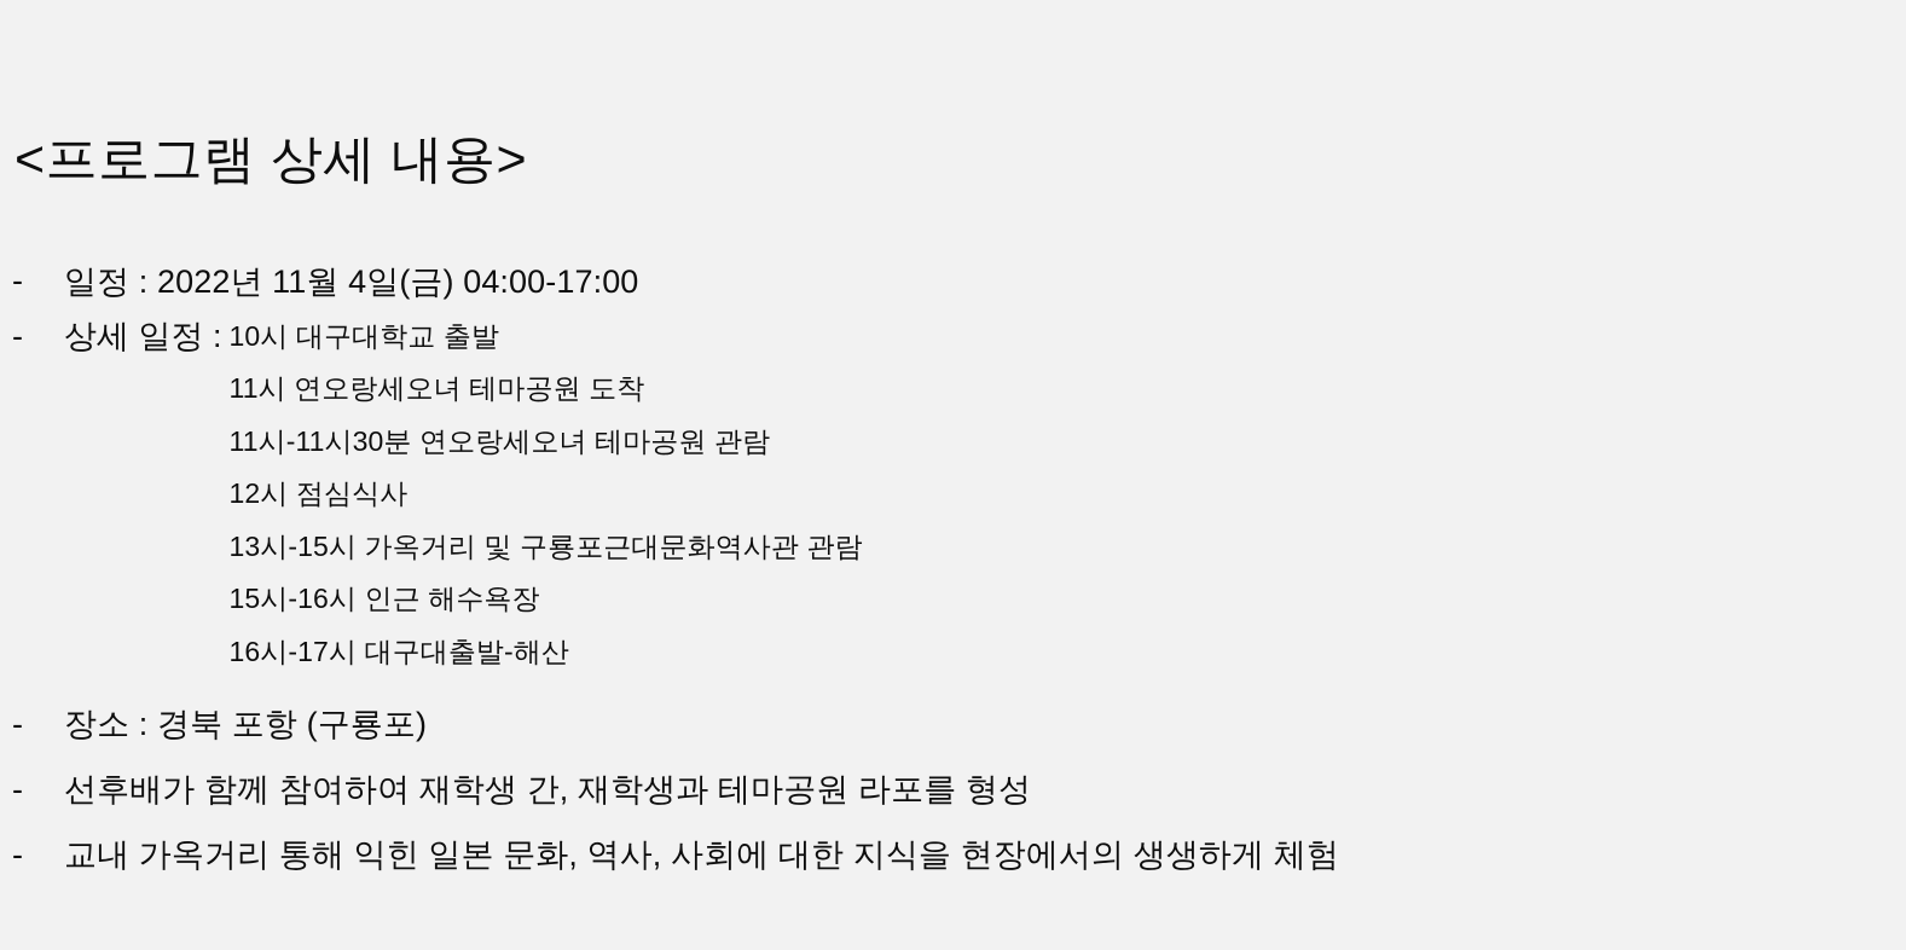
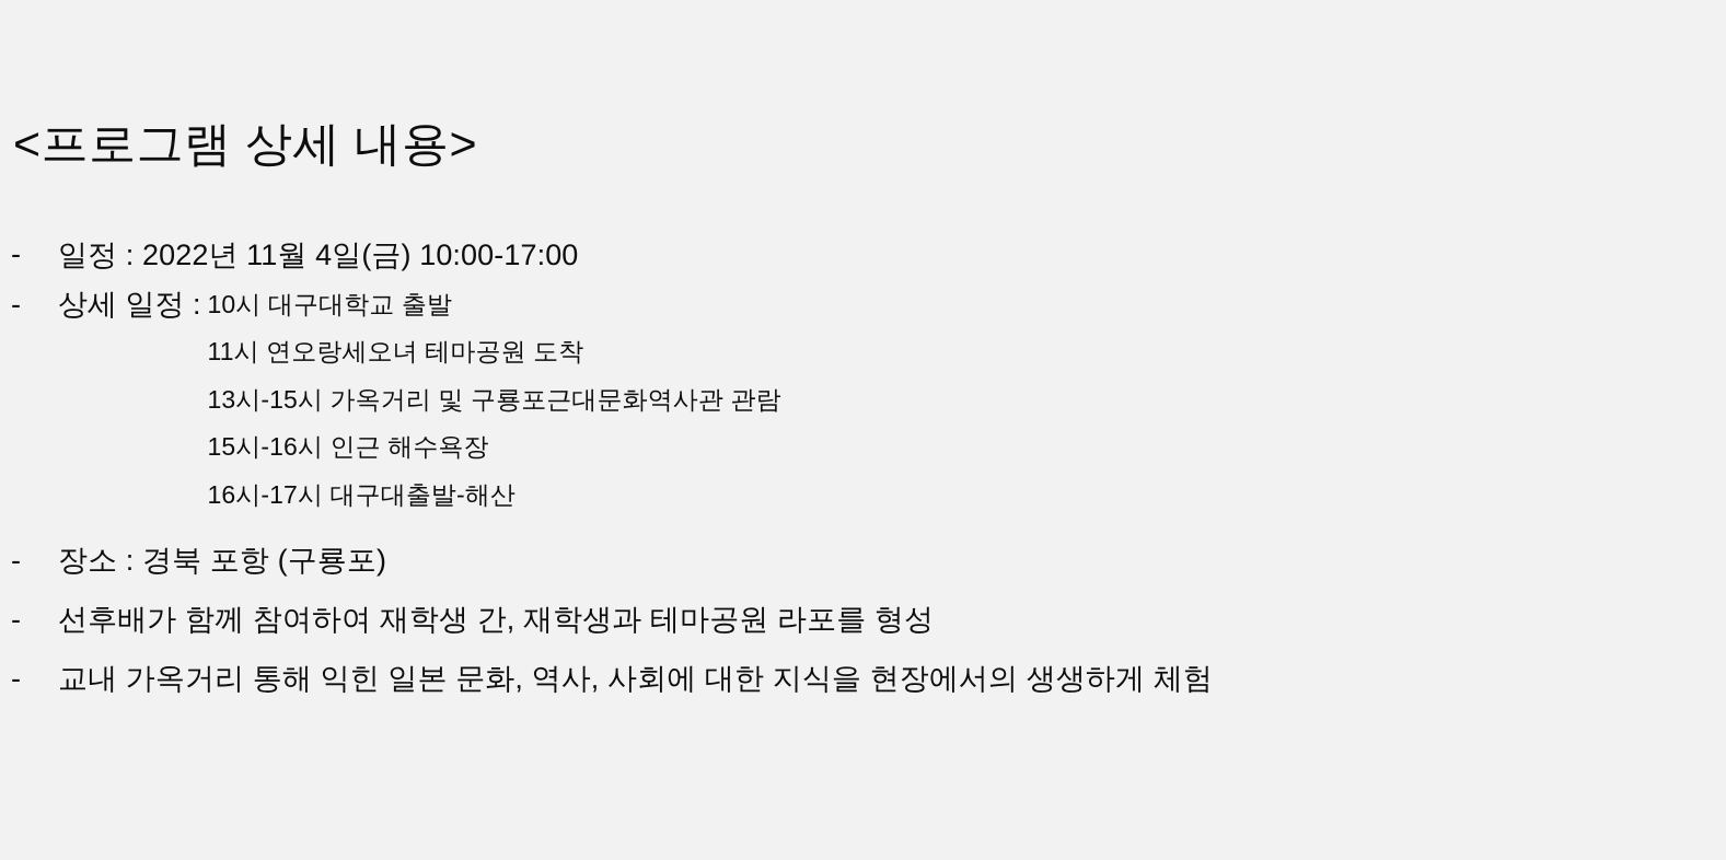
  <프로그램 상세 내용>
  -
- 일정 : 2022년 11월 4일(금) 04:00-17:00
+ 일정 : 2022년 11월 4일(금) 10:00-17:00
  -
  상세 일정 :
  10시 대구대학교 출발
  11시 연오랑세오녀 테마공원 도착
- 11시-11시30분 연오랑세오녀 테마공원 관람
- 12시 점심식사
  13시-15시 가옥거리 및 구룡포근대문화역사관 관람
  15시-16시 인근 해수욕장
  16시-17시 대구대출발-해산
  -
  장소 : 경북 포항 (구룡포)
  -
  선후배가 함께 참여하여 재학생 간, 재학생과 테마공원 라포를 형성
  -
  교내 가옥거리 통해 익힌 일본 문화, 역사, 사회에 대한 지식을 현장에서의 생생하게 체험
